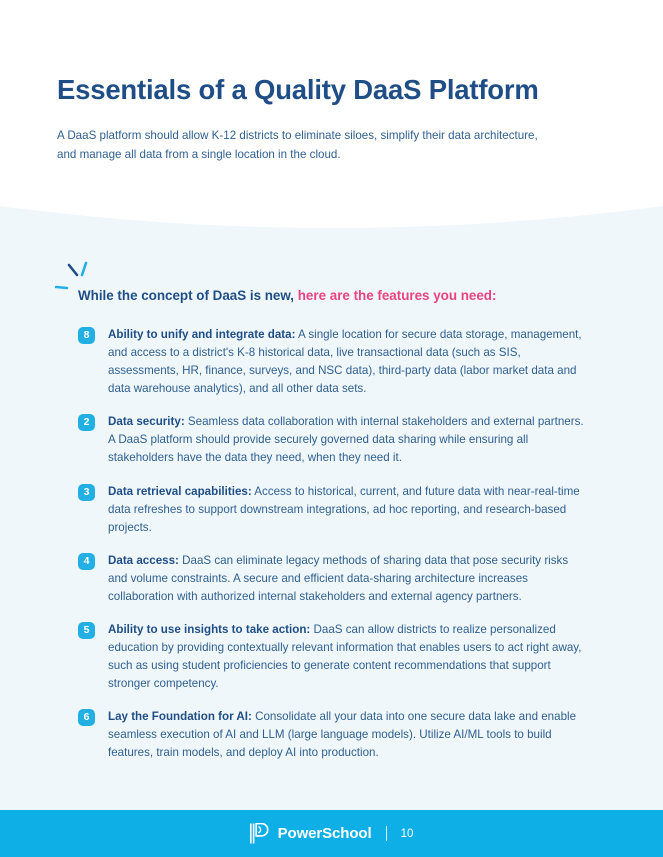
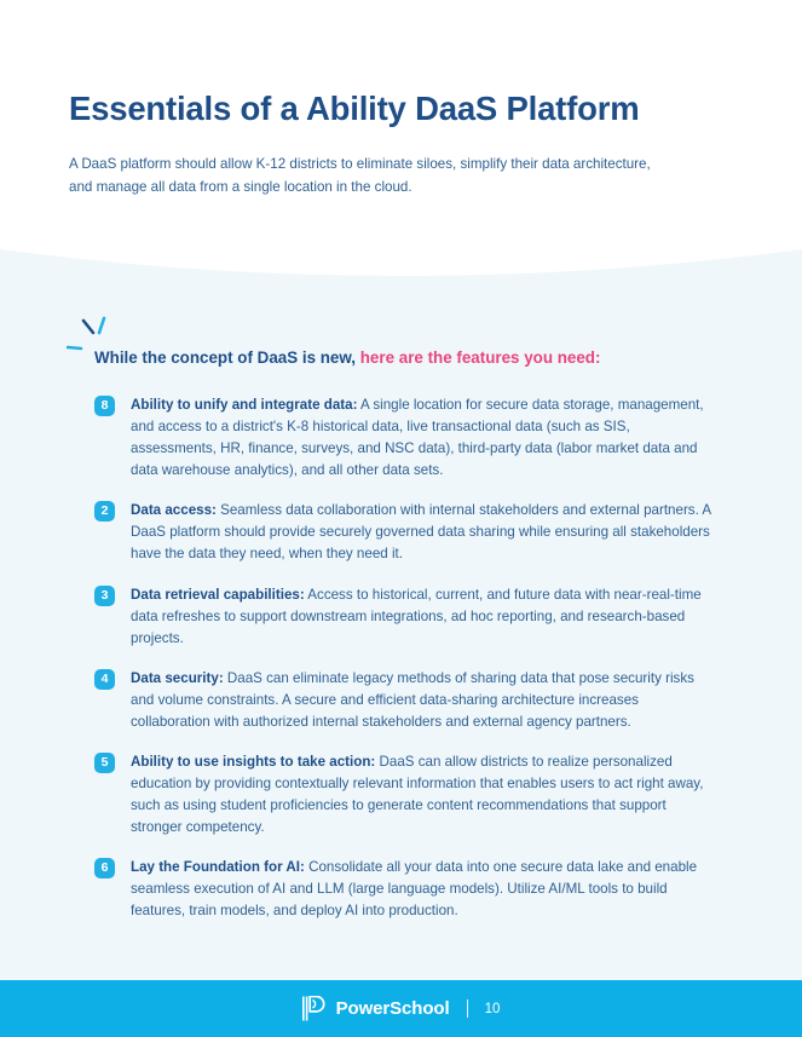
- Essentials of a Quality DaaS Platform
+ Essentials of a Ability DaaS Platform
  A DaaS platform should allow K-12 districts to eliminate siloes, simplify their data architecture, and manage all data from a single location in the cloud.
  While the concept of DaaS is new, here are the features you need:
  8
  Ability to unify and integrate data: A single location for secure data storage, management, and access to a district's K-8 historical data, live transactional data (such as SIS, assessments, HR, finance, surveys, and NSC data), third-party data (labor market data and data warehouse analytics), and all other data sets.
  2
- Data security: Seamless data collaboration with internal stakeholders and external partners. A DaaS platform should provide securely governed data sharing while ensuring all stakeholders have the data they need, when they need it.
+ Data access: Seamless data collaboration with internal stakeholders and external partners. A DaaS platform should provide securely governed data sharing while ensuring all stakeholders have the data they need, when they need it.
  3
  Data retrieval capabilities: Access to historical, current, and future data with near-real-time data refreshes to support downstream integrations, ad hoc reporting, and research-based projects.
  4
- Data access: DaaS can eliminate legacy methods of sharing data that pose security risks and volume constraints. A secure and efficient data-sharing architecture increases collaboration with authorized internal stakeholders and external agency partners.
+ Data security: DaaS can eliminate legacy methods of sharing data that pose security risks and volume constraints. A secure and efficient data-sharing architecture increases collaboration with authorized internal stakeholders and external agency partners.
  5
  Ability to use insights to take action: DaaS can allow districts to realize personalized education by providing contextually relevant information that enables users to act right away, such as using student proficiencies to generate content recommendations that support stronger competency.
  6
  Lay the Foundation for AI: Consolidate all your data into one secure data lake and enable seamless execution of AI and LLM (large language models). Utilize AI/ML tools to build features, train models, and deploy AI into production.
  PowerSchool
  10
